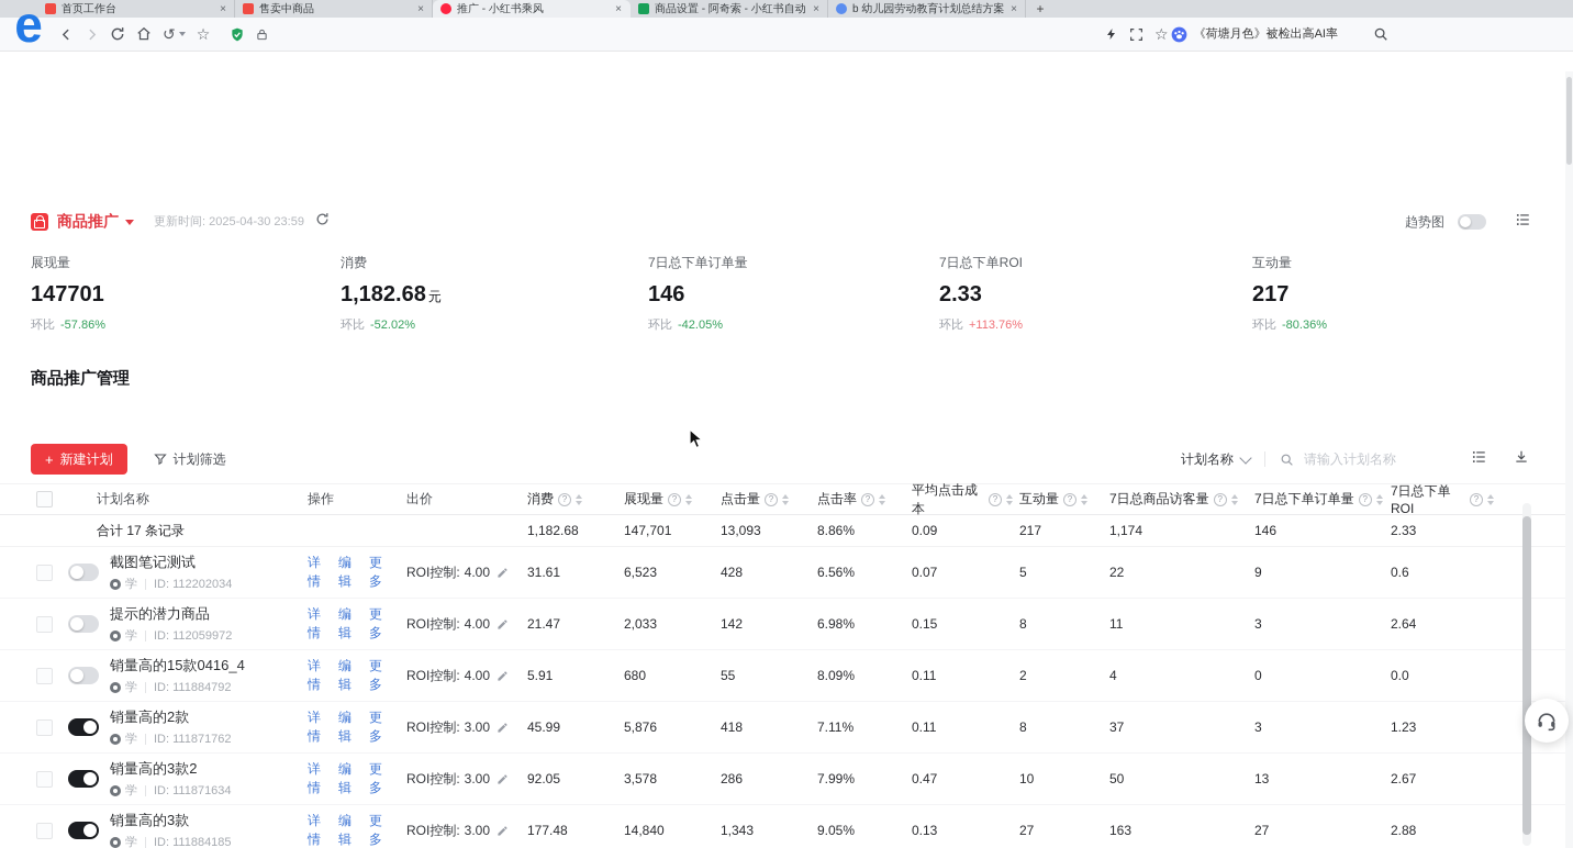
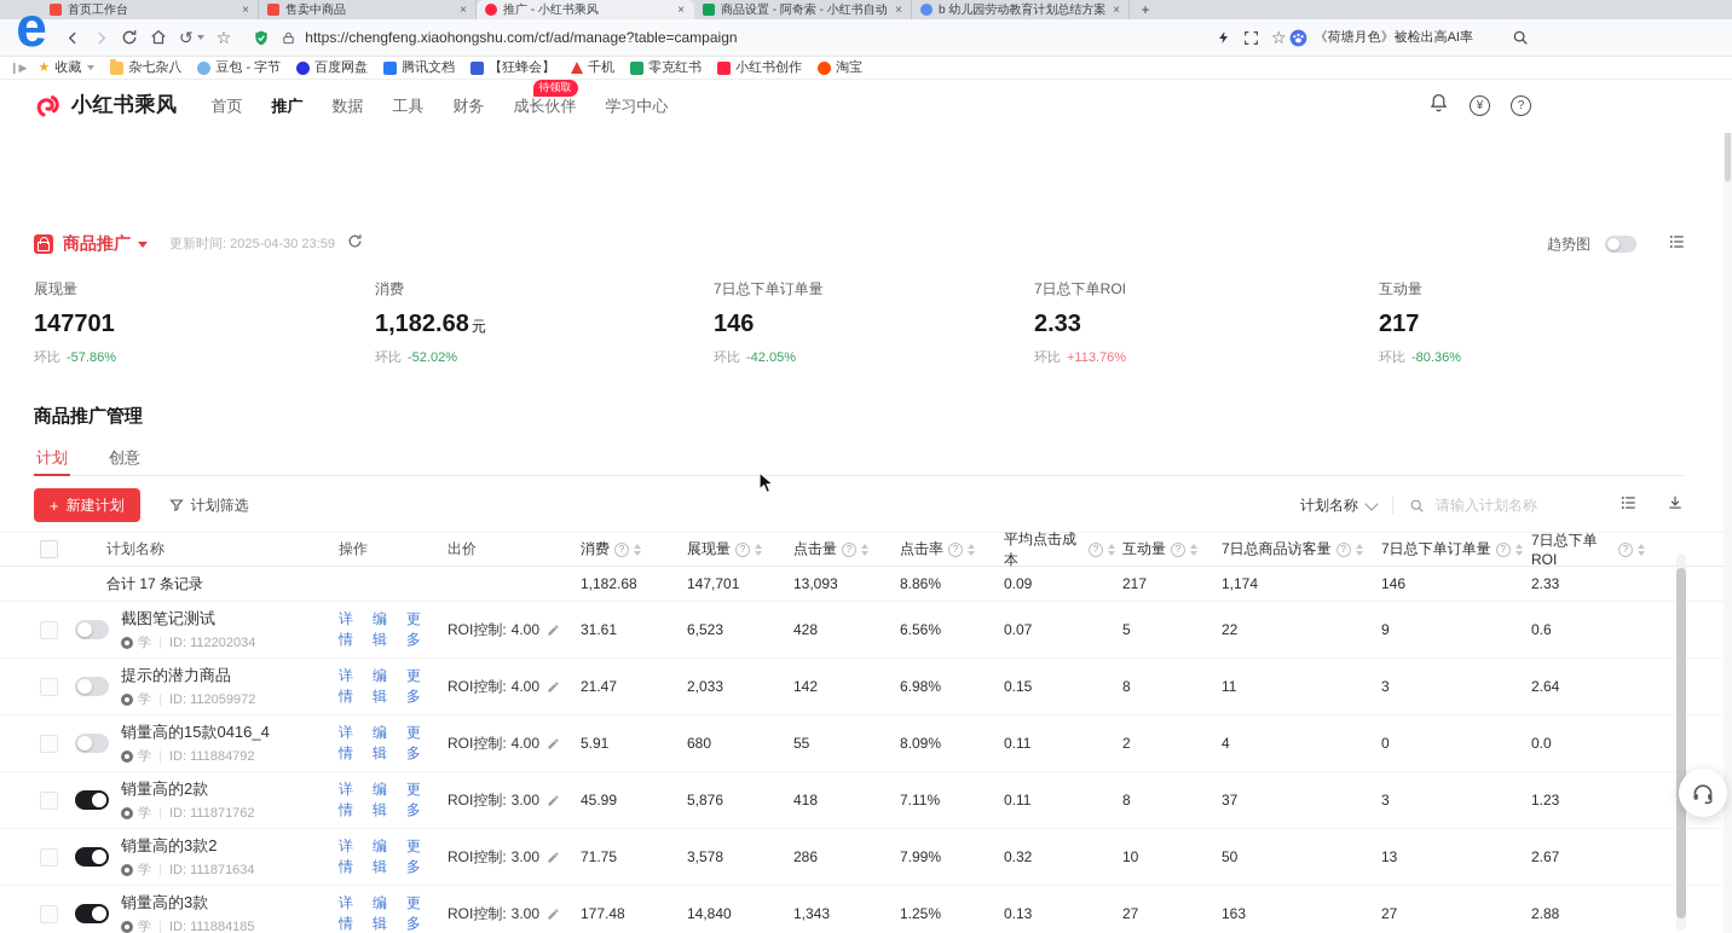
  e
  首页工作台
  ×
  售卖中商品
  ×
  推广 - 小红书乘风
  ×
  商品设置 - 阿奇索 - 小红书自动
  ×
  b 幼儿园劳动教育计划总结方案
  ×
  +
  ↺
  ☆
+ https://chengfeng.xiaohongshu.com/cf/ad/manage?table=campaign
  ☆
  《荷塘月色》被检出高AI率
+ ❙▶
+ ★
+ 收藏
+ 杂七杂八
+ 豆包 - 字节
+ 百度网盘
+ 腾讯文档
+ 【狂蜂会】
+ 千机
+ 零克红书
+ 小红书创作
+ 淘宝
+ 小红书乘风
+ 首页
+ 推广
+ 数据
+ 工具
+ 财务
+ 成长伙伴
+ 待领取
+ 学习中心
+ ¥
+ ?
  商品推广
  更新时间: 2025-04-30 23:59
  趋势图
  展现量
  147701
  环比 -57.86%
  消费
  1,182.68 元
  环比 -52.02%
  7日总下单订单量
  146
  环比 -42.05%
  7日总下单ROI
  2.33
  环比 +113.76%
  互动量
  217
  环比 -80.36%
  商品推广管理
+ 计划
+ 创意
  +
  新建计划
  计划筛选
  计划名称
  请输入计划名称
  计划名称
  操作
  出价
  消费
  展现量
  点击量
  点击率
  平均点击成本
  互动量
  7日总商品访客量
  7日总下单订单量
  7日总下单ROI
  合计 17 条记录
  1,182.68
  147,701
  13,093
  8.86%
  0.09
  217
  1,174
  146
  2.33
  截图笔记测试
  学
  ID: 112202034
  详情
  编辑
  更多
  ROI控制:
  4.00
  31.61
  6,523
  428
  6.56%
  0.07
  5
  22
  9
  0.6
  提示的潜力商品
  学
  ID: 112059972
  详情
  编辑
  更多
  ROI控制:
  4.00
  21.47
  2,033
  142
  6.98%
  0.15
  8
  11
  3
  2.64
  销量高的15款0416_4
  学
  ID: 111884792
  详情
  编辑
  更多
  ROI控制:
  4.00
  5.91
  680
  55
  8.09%
  0.11
  2
  4
  0
  0.0
  销量高的2款
  学
  ID: 111871762
  详情
  编辑
  更多
  ROI控制:
  3.00
  45.99
  5,876
  418
  7.11%
  0.11
  8
  37
  3
  1.23
  销量高的3款2
  学
  ID: 111871634
  详情
  编辑
  更多
  ROI控制:
  3.00
- 92.05
+ 71.75
  3,578
  286
  7.99%
- 0.47
+ 0.32
  10
  50
  13
  2.67
  销量高的3款
  学
  ID: 111884185
  详情
  编辑
  更多
  ROI控制:
  3.00
  177.48
  14,840
  1,343
- 9.05%
+ 1.25%
  0.13
  27
  163
  27
  2.88
